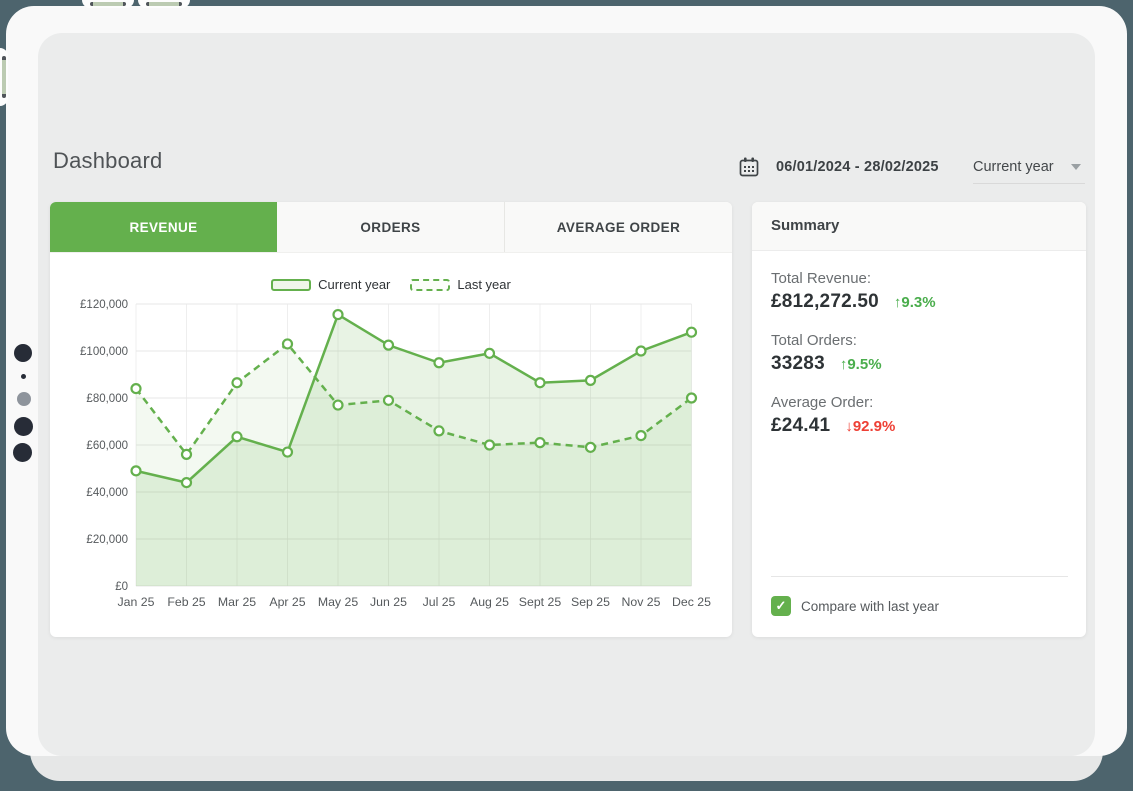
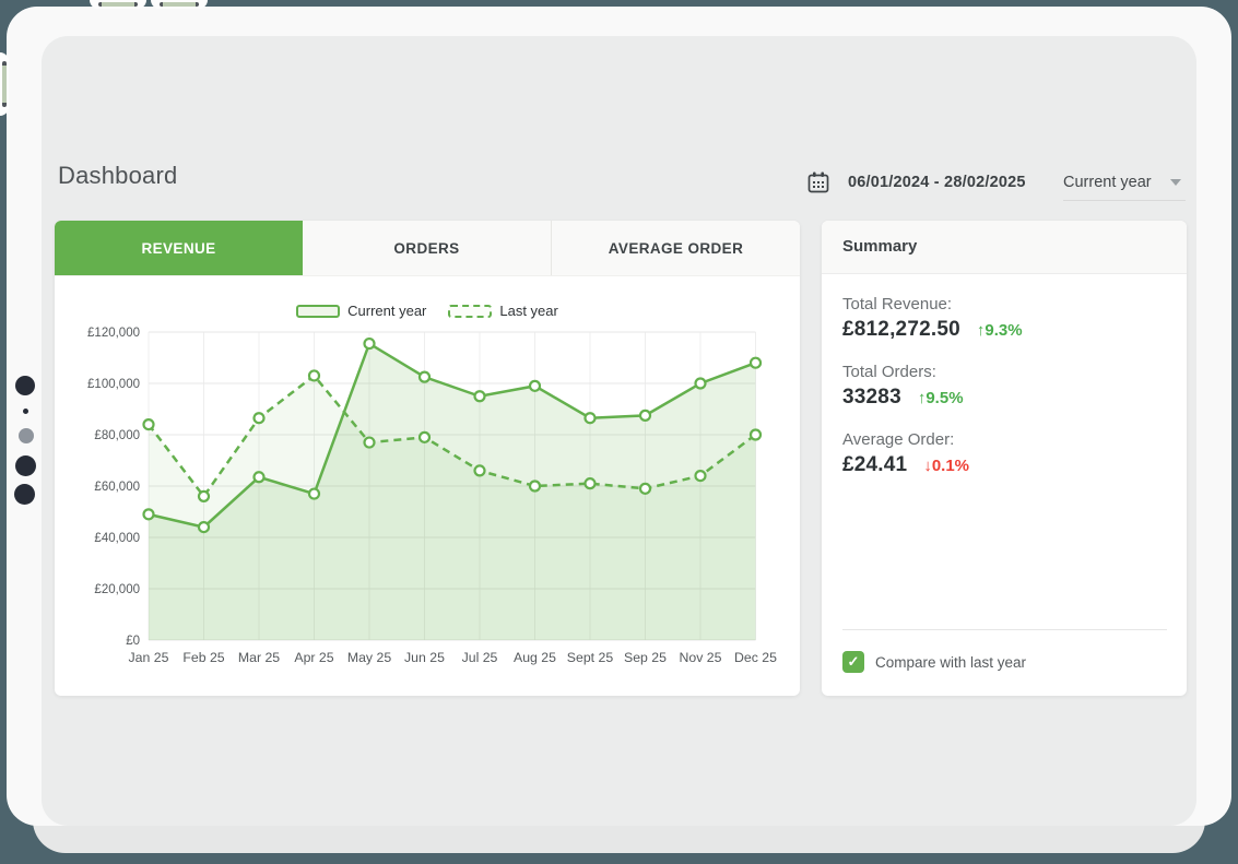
  Dashboard
  06/01/2024 - 28/02/2025
  Current year
  REVENUE
  ORDERS
  AVERAGE ORDER
  £0
  £20,000
  £40,000
  £60,000
  £80,000
  £100,000
  £120,000
  Jan 25
  Feb 25
  Mar 25
  Apr 25
  May 25
  Jun 25
  Jul 25
  Aug 25
  Sept 25
  Sep 25
  Nov 25
  Dec 25
  Current year
  Last year
  Summary
  Total Revenue:
  £812,272.50
  ↑9.3%
  Total Orders:
  33283
  ↑9.5%
  Average Order:
  £24.41
- ↓92.9%
+ ↓0.1%
  ✓
  Compare with last year
